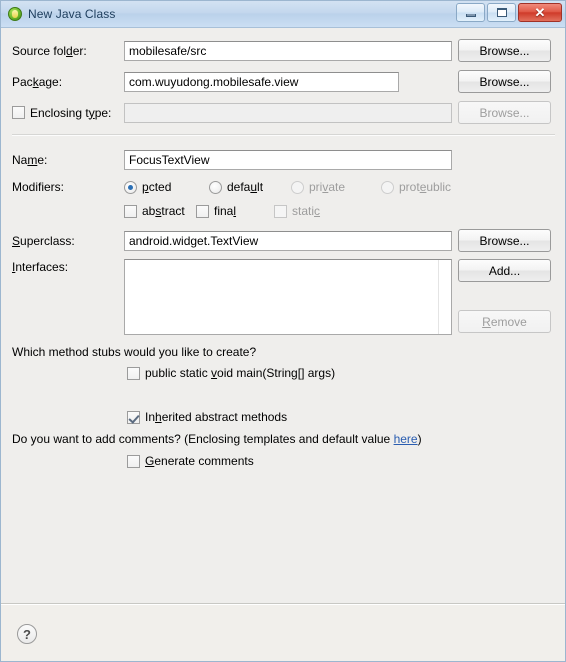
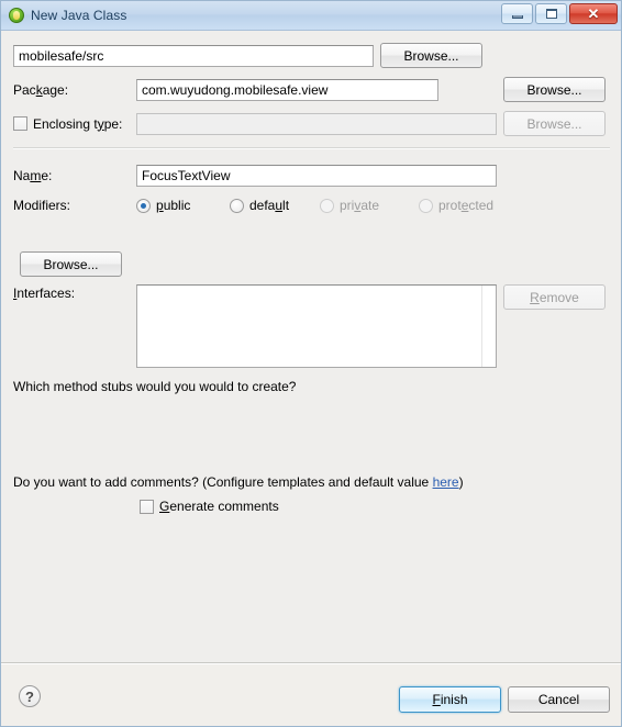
  New Java Class
  ✕
- Source folder:
  mobilesafe/src
  Browse...
  Package:
  com.wuyudong.mobilesafe.view
  Browse...
  Enclosing type:
  Browse...
  Name:
  FocusTextView
  Modifiers:
- pcted
+ public
  default
  private
- proteublic
+ protected
- abstract
- final
- static
- Superclass:
- android.widget.TextView
  Browse...
  Interfaces:
- Add...
  R
  emove
- Which method stubs would you like to create?
+ Which method stubs would you would to create?
- public static void main(String[] args)
- Inherited abstract methods
- Do you want to add comments? (Enclosing templates and default value here)
+ Do you want to add comments? (Configure templates and default value here)
  Generate comments
  ?
+ F
+ inish
+ Cancel
